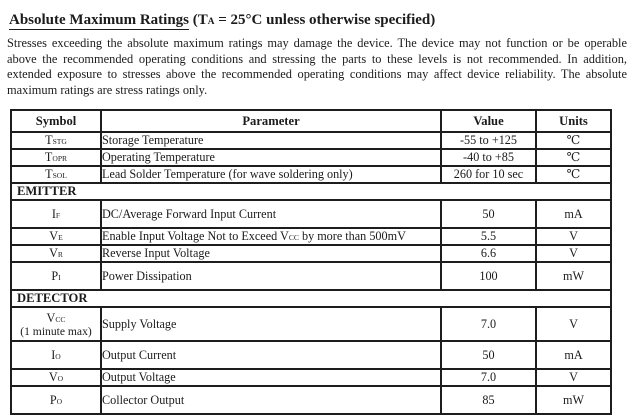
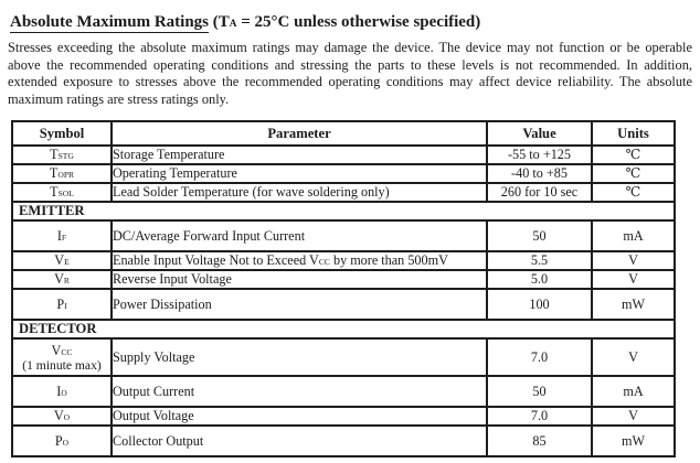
  Absolute Maximum Ratings (TA = 25°C unless otherwise specified)
  Stresses exceeding the absolute maximum ratings may damage the device. The device may not function or be operable above the recommended operating conditions and stressing the parts to these levels is not recommended. In addition, extended exposure to stresses above the recommended operating conditions may affect device reliability. The absolute maximum ratings are stress ratings only.
  Symbol	Parameter	Value	Units
  TSTG	Storage Temperature	-55 to +125	℃
  TOPR	Operating Temperature	-40 to +85	℃
  TSOL	Lead Solder Temperature (for wave soldering only)	260 for 10 sec	℃
  EMITTER
  IF	DC/Average Forward Input Current	50	mA
  VE	Enable Input Voltage Not to Exceed VCC by more than 500mV	5.5	V
- VR	Reverse Input Voltage	6.6	V
+ VR	Reverse Input Voltage	5.0	V
  PI	Power Dissipation	100	mW
  DETECTOR
  VCC (1 minute max)	Supply Voltage	7.0	V
  IO	Output Current	50	mA
  VO	Output Voltage	7.0	V
  PO	Collector Output	85	mW
